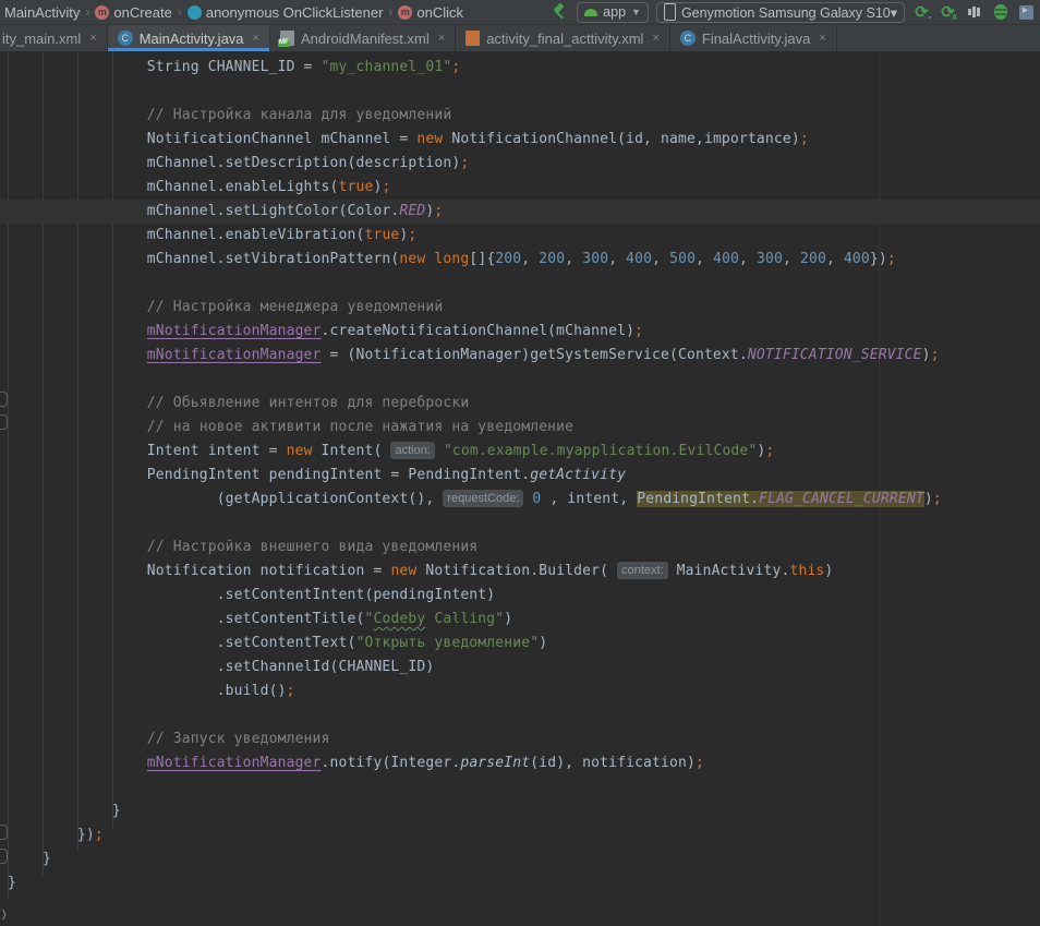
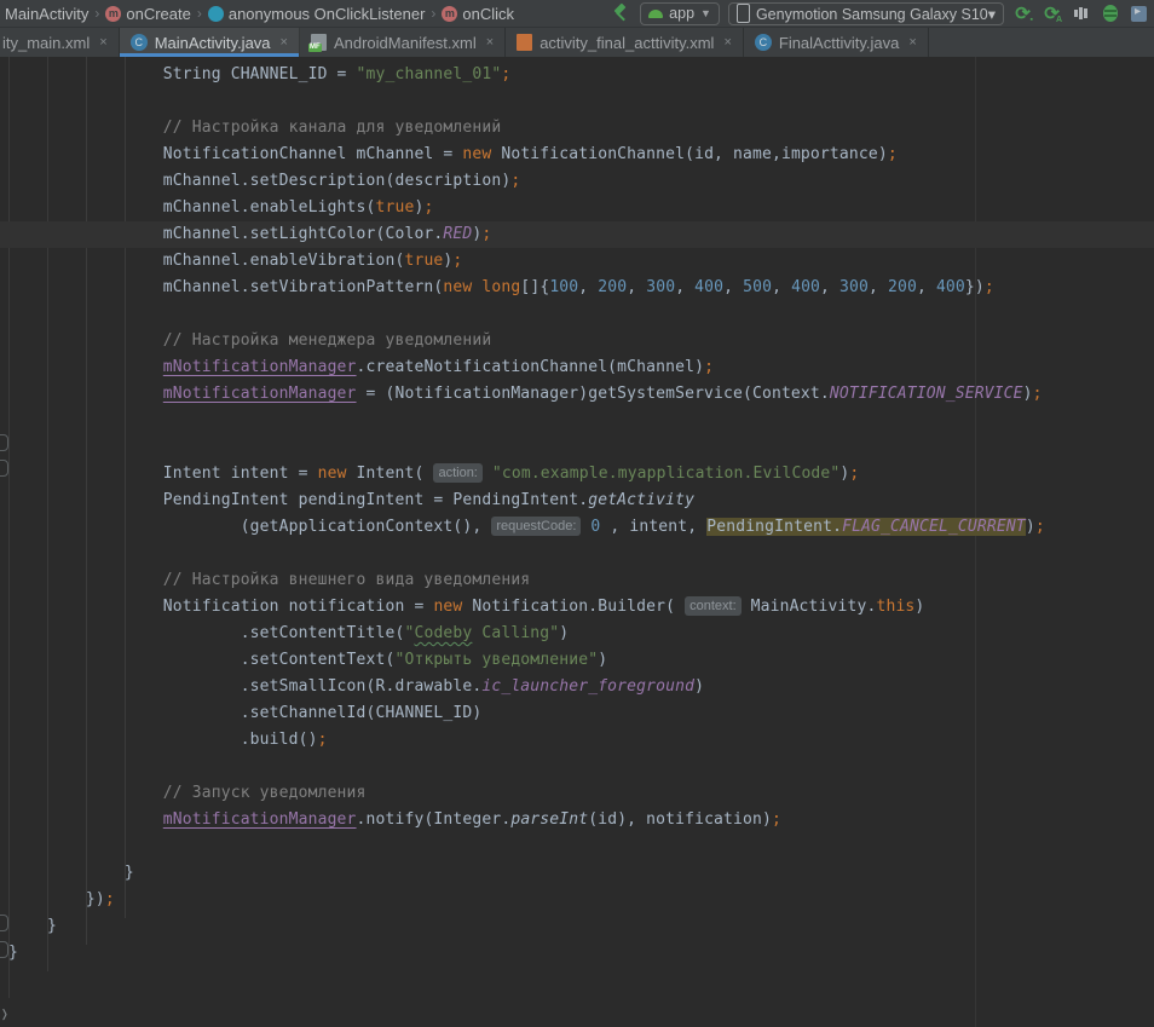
  MainActivity
  ›
  m
  onCreate
  ›
  anonymous OnClickListener
  ›
  m
  onClick
  app
  ▼
  Genymotion Samsung Galaxy S10▾
  ⟳
  ⟳
  ity_main.xml
  ×
  C
  MainActivity.java
  ×
  AndroidManifest.xml
  ×
  activity_final_acttivity.xml
  ×
  C
  FinalActtivity.java
  ×
  ❭
  String CHANNEL_ID = "my_channel_01";
  // Настройка канала для уведомлений
  NotificationChannel mChannel = new NotificationChannel(id, name,importance);
  mChannel.setDescription(description);
  mChannel.enableLights(true);
  mChannel.setLightColor(Color.RED);
  mChannel.enableVibration(true);
- mChannel.setVibrationPattern(new long[]{200, 200, 300, 400, 500, 400, 300, 200, 400});
+ mChannel.setVibrationPattern(new long[]{100, 200, 300, 400, 500, 400, 300, 200, 400});
  // Настройка менеджера уведомлений
  mNotificationManager.createNotificationChannel(mChannel);
  mNotificationManager = (NotificationManager)getSystemService(Context.NOTIFICATION_SERVICE);
- // Обьявление интентов для переброски
- // на новое активити после нажатия на уведомление
  Intent intent = new Intent( action: "com.example.myapplication.EvilCode");
  PendingIntent pendingIntent = PendingIntent.getActivity
  (getApplicationContext(), requestCode: 0 , intent, PendingIntent.FLAG_CANCEL_CURRENT);
  // Настройка внешнего вида уведомления
  Notification notification = new Notification.Builder( context: MainActivity.this)
- .setContentIntent(pendingIntent)
  .setContentTitle("Codeby Calling")
  .setContentText("Открыть уведомление")
+ .setSmallIcon(R.drawable.ic_launcher_foreground)
  .setChannelId(CHANNEL_ID)
  .build();
  // Запуск уведомления
  mNotificationManager.notify(Integer.parseInt(id), notification);
  }
  });
  }
  }
